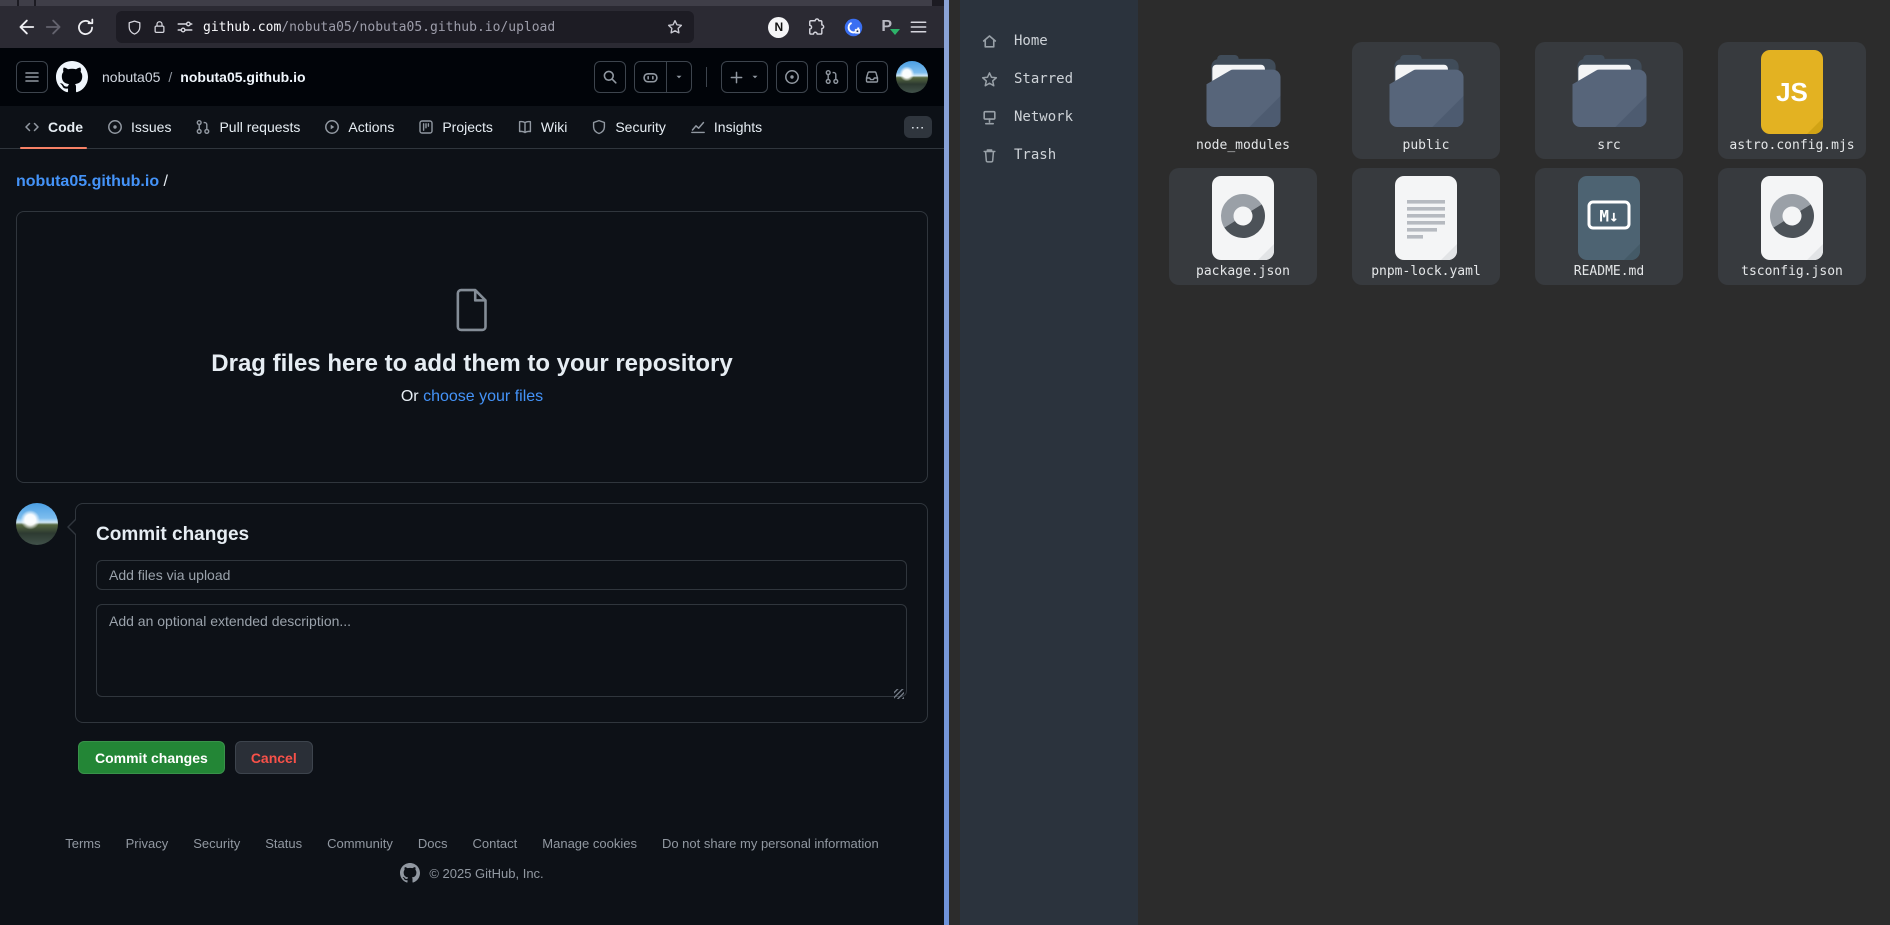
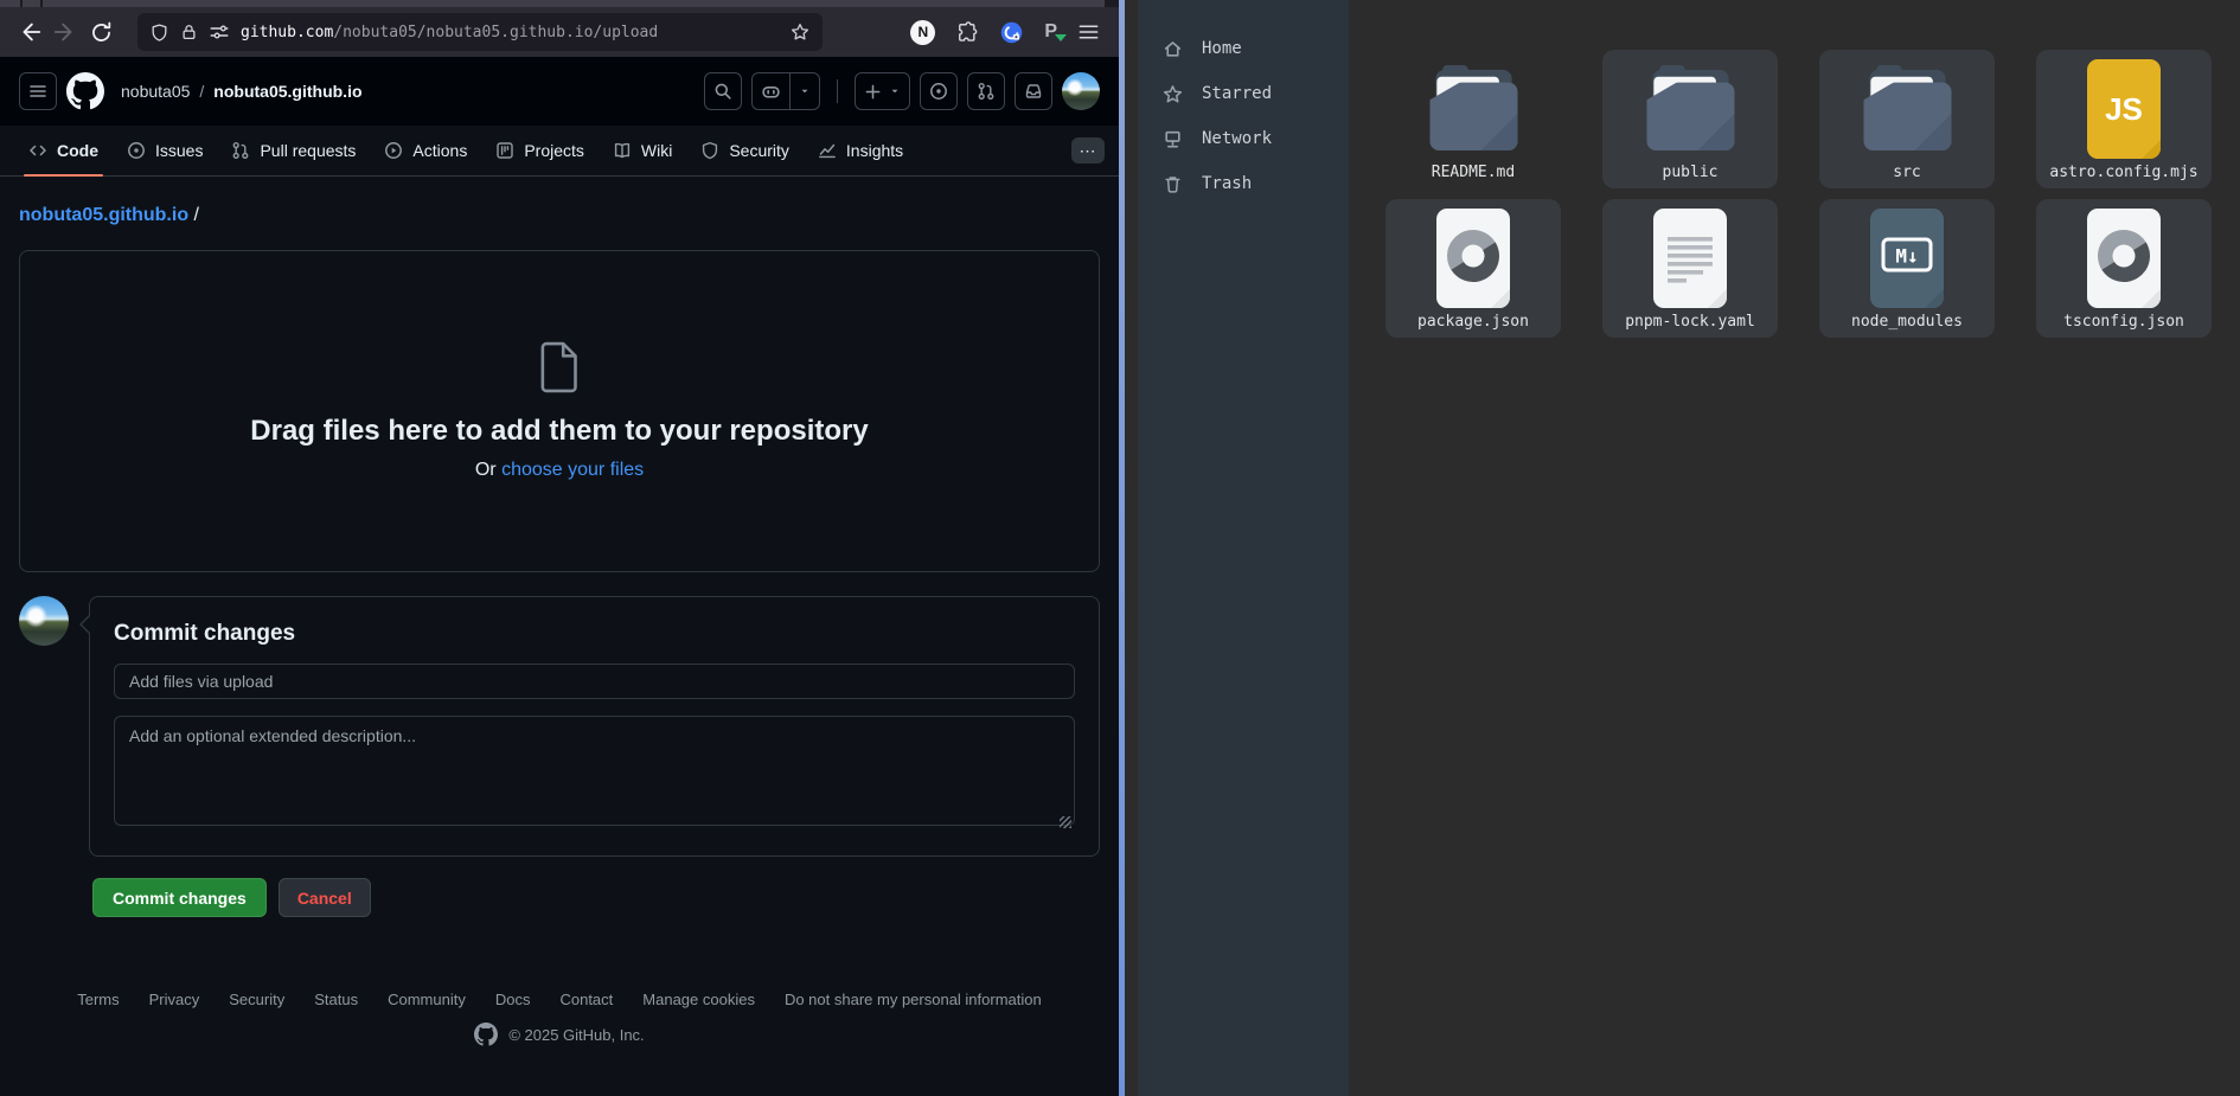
  github.com/nobuta05/nobuta05.github.io/upload
  N
  P
  nobuta05
  /
  nobuta05.github.io
  Code
  Issues
  Pull requests
  Actions
  Projects
  Wiki
  Security
  Insights
  ⋯
  nobuta05.github.io /
  Drag files here to add them to your repository
  Or choose your files
  Commit changes
  Add files via upload
  Add an optional extended description...
  Commit changes
  Cancel
  Terms
  Privacy
  Security
  Status
  Community
  Docs
  Contact
  Manage cookies
  Do not share my personal information
  © 2025 GitHub, Inc.
  Home
  Starred
  Network
  Trash
- node_modules
+ README.md
  public
  src
  JS
  astro.config.mjs
  package.json
  pnpm-lock.yaml
  M↓
- README.md
+ node_modules
  tsconfig.json
